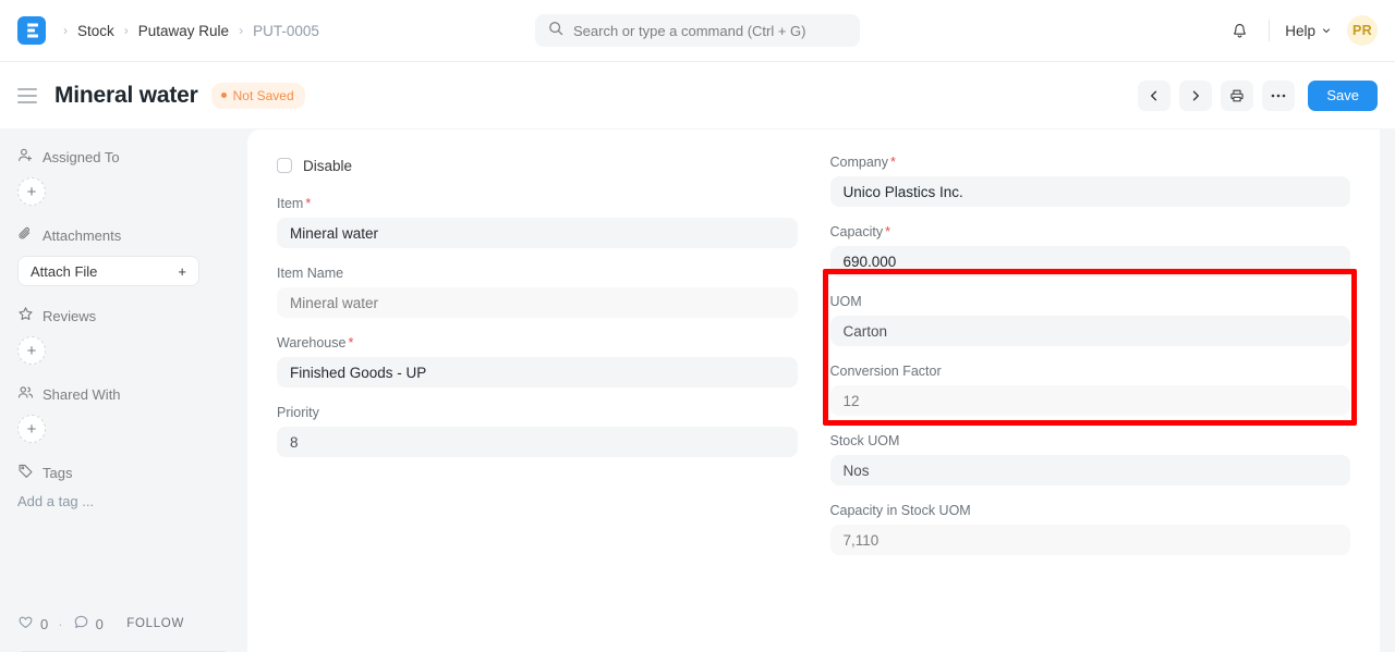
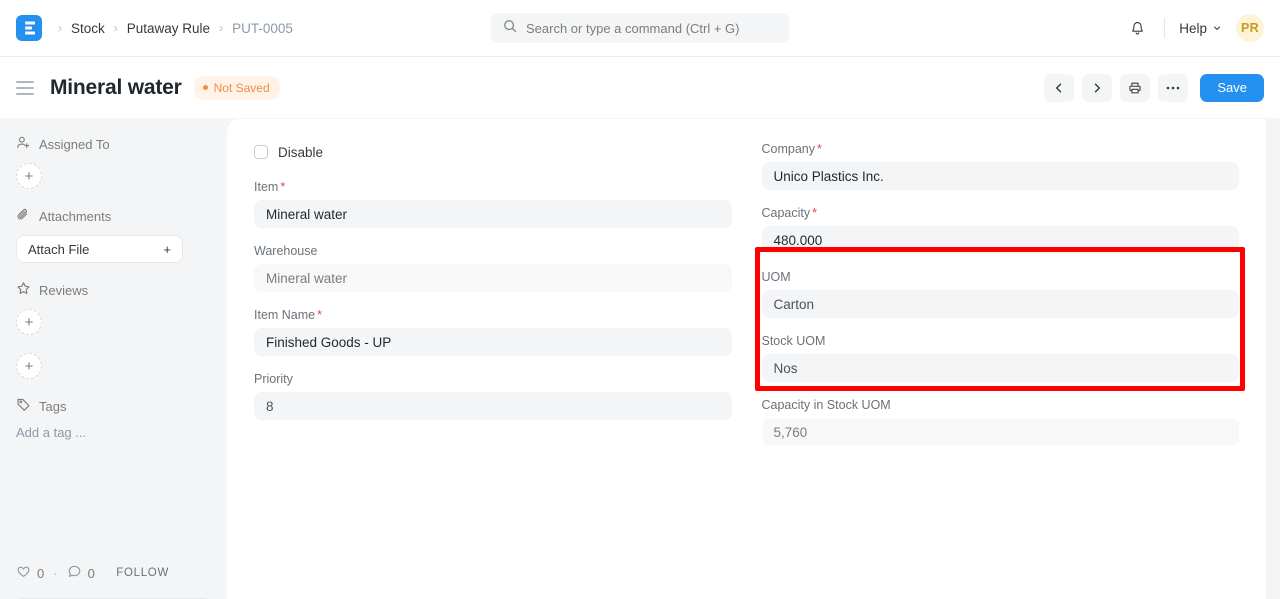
  ›
  Stock
  ›
  Putaway Rule
  ›
  PUT-0005
  Search or type a command (Ctrl + G)
  Help
  PR
  Mineral water
  Not Saved
  Save
  Assigned To
  +
  Attachments
  Attach File
  +
  Reviews
  +
- Shared With
  +
  Tags
  Add a tag ...
  0
  ·
  0
  FOLLOW
  Disable
  Item *
  Mineral water
- Item Name
+ Warehouse
  Mineral water
- Warehouse *
+ Item Name *
  Finished Goods - UP
  Priority
  8
  Company *
  Unico Plastics Inc.
  Capacity *
- 690.000
+ 480.000
  UOM
  Carton
- Conversion Factor
- 12
  Stock UOM
  Nos
  Capacity in Stock UOM
- 7,110
+ 5,760
